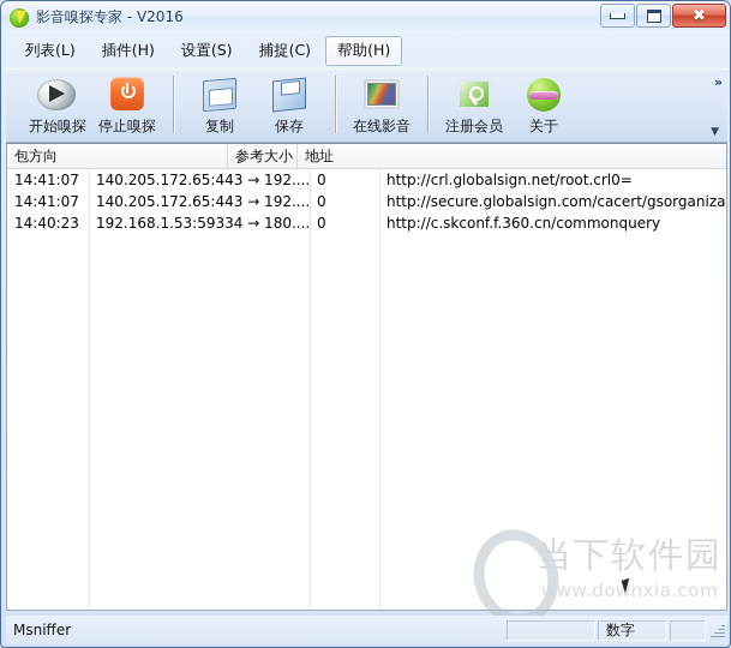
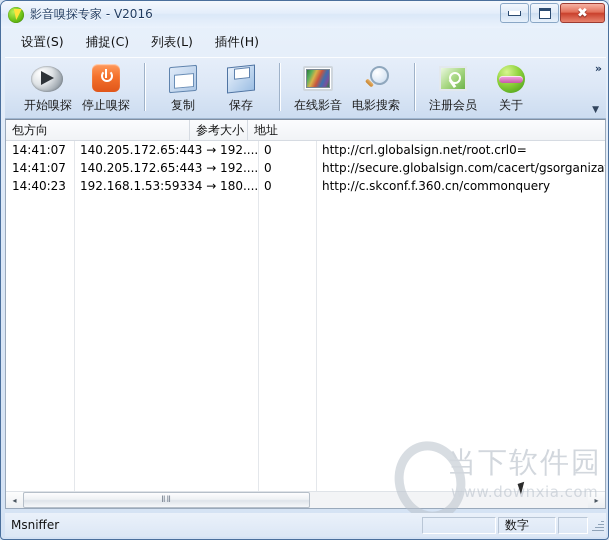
  影音嗅探专家 - V2016
  ✖
- 列表(L)
+ 设置(S)
- 插件(H)
+ 捕捉(C)
- 设置(S)
+ 列表(L)
- 捕捉(C)
+ 插件(H)
- 帮助(H)
  开始嗅探
  停止嗅探
  复制
  保存
  在线影音
+ 电影搜索
  注册会员
  关于
  »
  ▼
  包方向
  参考大小
  地址
  14:41:07
  140.205.172.65:443 → 192....
  0
  http://crl.globalsign.net/root.crl0=
  14:41:07
  140.205.172.65:443 → 192....
  0
  http://secure.globalsign.com/cacert/gsorganiza
  14:40:23
  192.168.1.53:59334 → 180....
  0
  http://c.skconf.f.360.cn/commonquery
+ ◂
+ ⅡⅡ
+ ▸
  当下软件园
  www.downxia.com
  Msniffer
  数字
